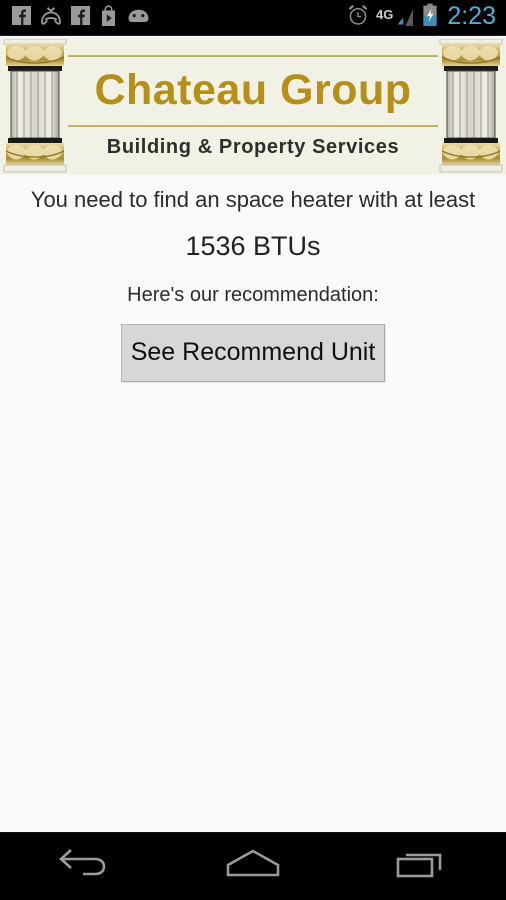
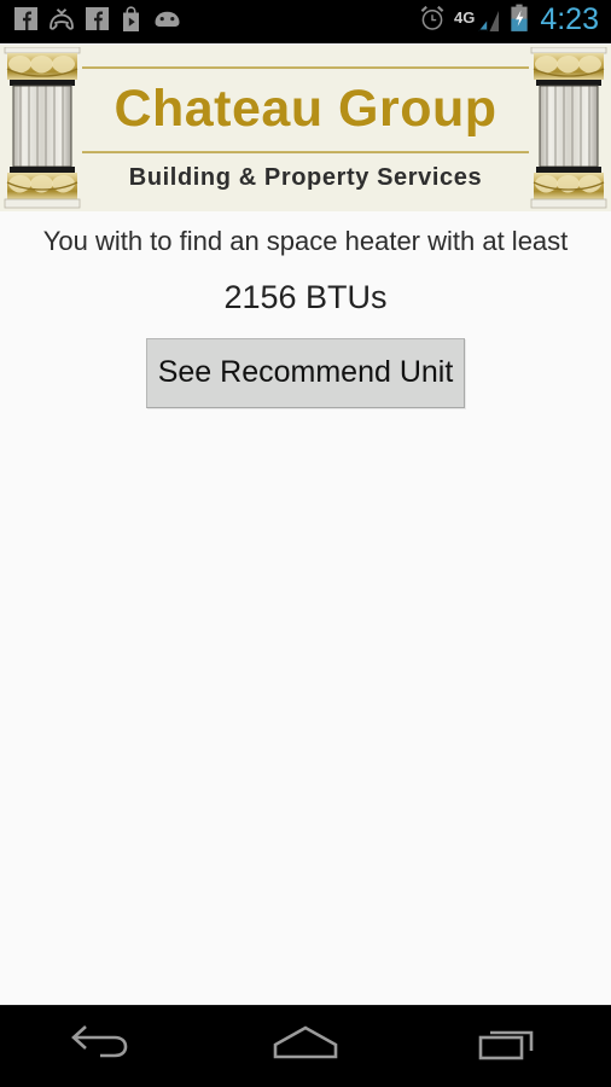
  4G
- 2:23
+ 4:23
  Chateau Group
  Building & Property Services
- You need to find an space heater with at least
+ You with to find an space heater with at least
- 1536 BTUs
+ 2156 BTUs
- Here's our recommendation:
  See Recommend Unit
